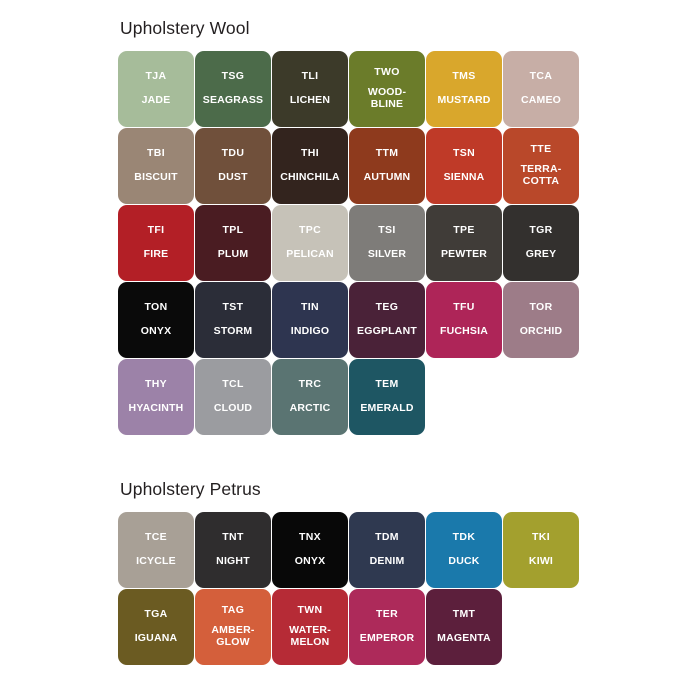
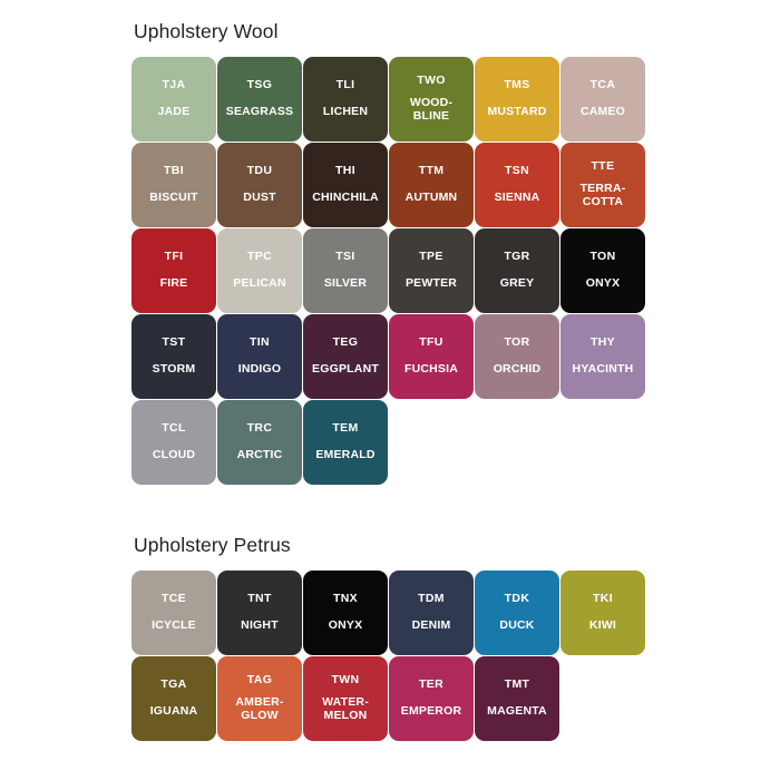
  Upholstery Wool
  TJA
  JADE
  TSG
  SEAGRASS
  TLI
  LICHEN
  TWO
  WOOD-BLINE
  TMS
  MUSTARD
  TCA
  CAMEO
  TBI
  BISCUIT
  TDU
  DUST
  THI
  CHINCHILA
  TTM
  AUTUMN
  TSN
  SIENNA
  TTE
  TERRA-COTTA
  TFI
  FIRE
- TPL
- PLUM
  TPC
  PELICAN
  TSI
  SILVER
  TPE
  PEWTER
  TGR
  GREY
  TON
  ONYX
  TST
  STORM
  TIN
  INDIGO
  TEG
  EGGPLANT
  TFU
  FUCHSIA
  TOR
  ORCHID
  THY
  HYACINTH
  TCL
  CLOUD
  TRC
  ARCTIC
  TEM
  EMERALD
  Upholstery Petrus
  TCE
  ICYCLE
  TNT
  NIGHT
  TNX
  ONYX
  TDM
  DENIM
  TDK
  DUCK
  TKI
  KIWI
  TGA
  IGUANA
  TAG
  AMBER-GLOW
  TWN
  WATER-MELON
  TER
  EMPEROR
  TMT
  MAGENTA
